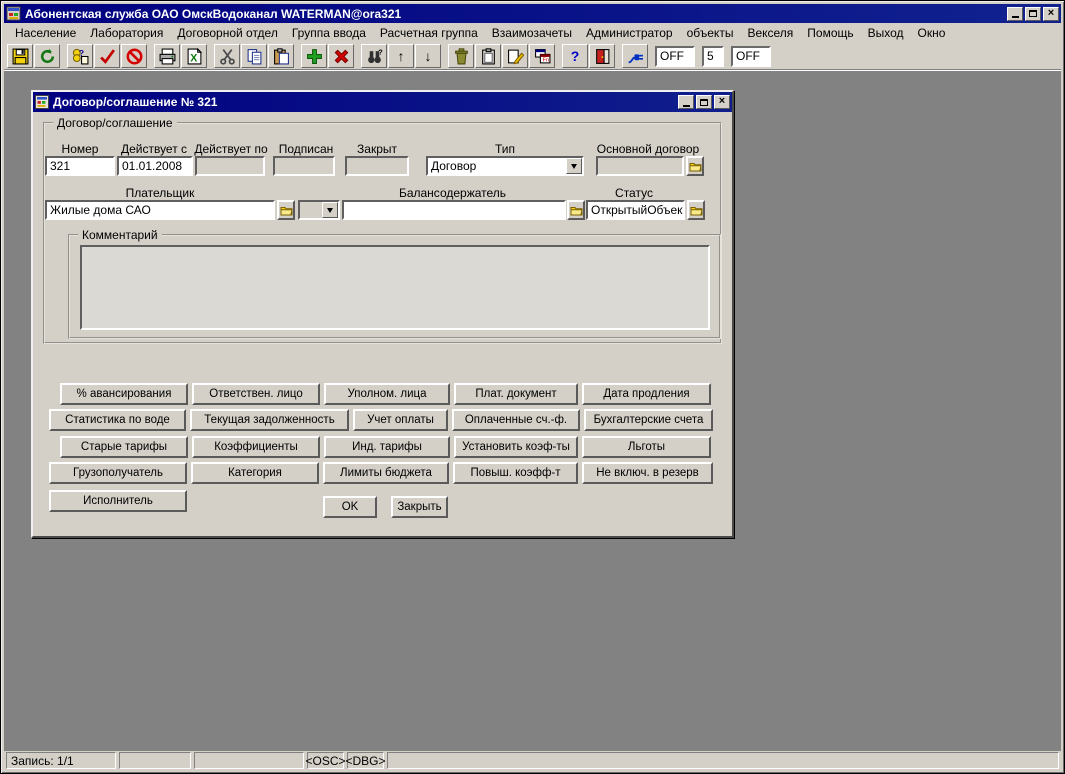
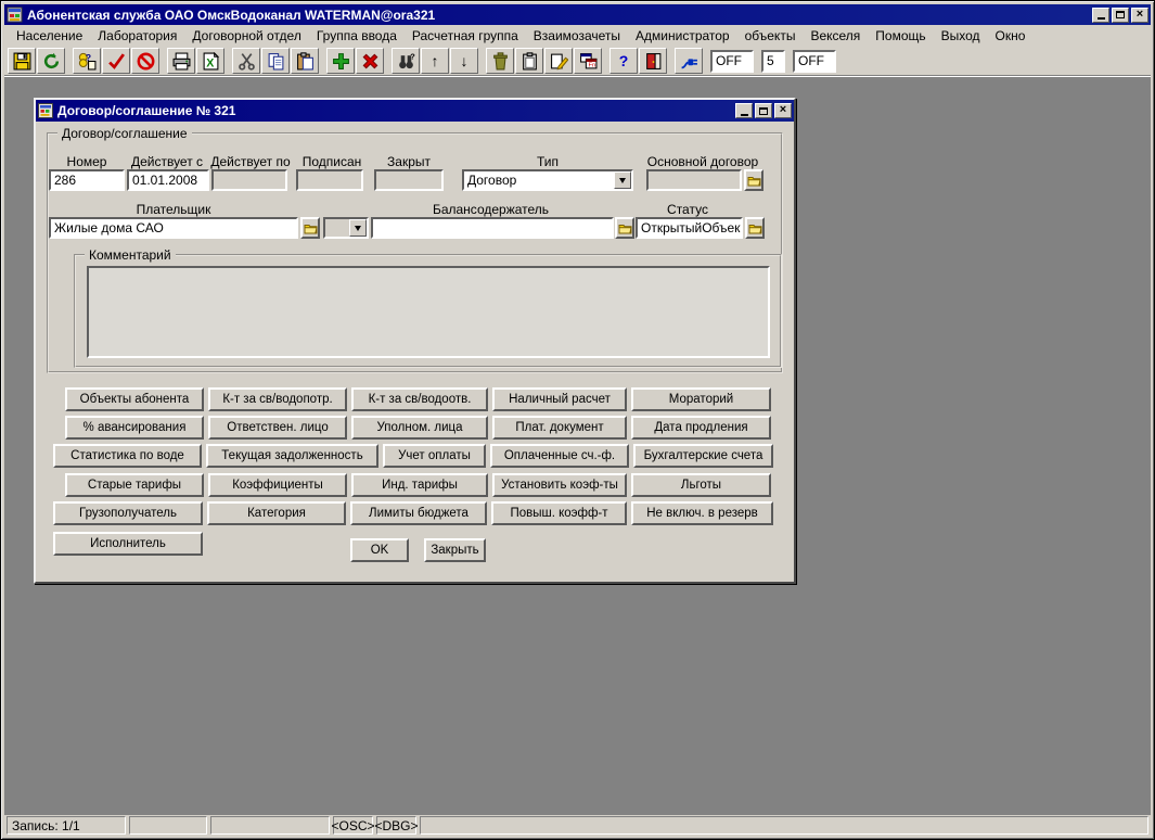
  Абонентская служба ОАО ОмскВодоканал WATERMAN@ora321
  ×
  Население
  Лаборатория
  Договорной отдел
  Группа ввода
  Расчетная группа
  Взаимозачеты
  Администратор
  объекты
  Векселя
  Помощь
  Выход
  Окно
  ?
  X
  ?
  ↑
  ↓
  ?
  OFF
  5
  OFF
  Договор/соглашение № 321
  ×
  Договор/соглашение
  Номер
  Действует с
  Действует по
  Подписан
  Закрыт
  Тип
  Основной договор
- 321
+ 286
  01.01.2008
  Договор
  Плательщик
  Балансодержатель
  Статус
  Жилые дома САО
  ОткрытыйОбъек
  Комментарий
+ Объекты абонента
+ К-т за св/водопотр.
+ К-т за св/водоотв.
+ Наличный расчет
+ Мораторий
  % авансирования
  Ответствен. лицо
  Уполном. лица
  Плат. документ
  Дата продления
  Статистика по воде
  Текущая задолженность
  Учет оплаты
  Оплаченные сч.-ф.
  Бухгалтерские счета
  Старые тарифы
  Коэффициенты
  Инд. тарифы
  Установить коэф-ты
  Льготы
  Грузополучатель
  Категория
  Лимиты бюджета
  Повыш. коэфф-т
  Не включ. в резерв
  Исполнитель
  OK
  Закрыть
  Запись: 1/1
  <OSC>
  <DBG>
